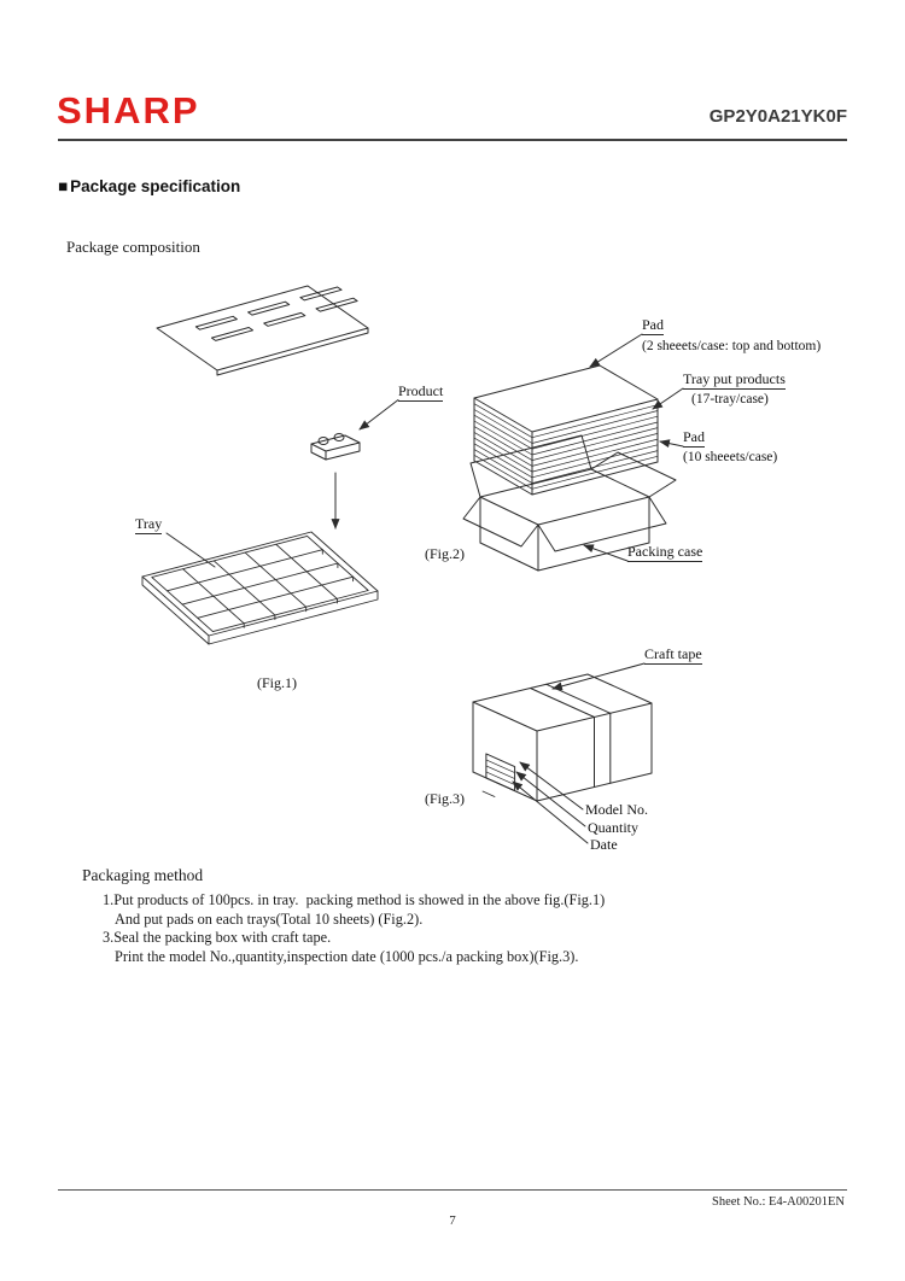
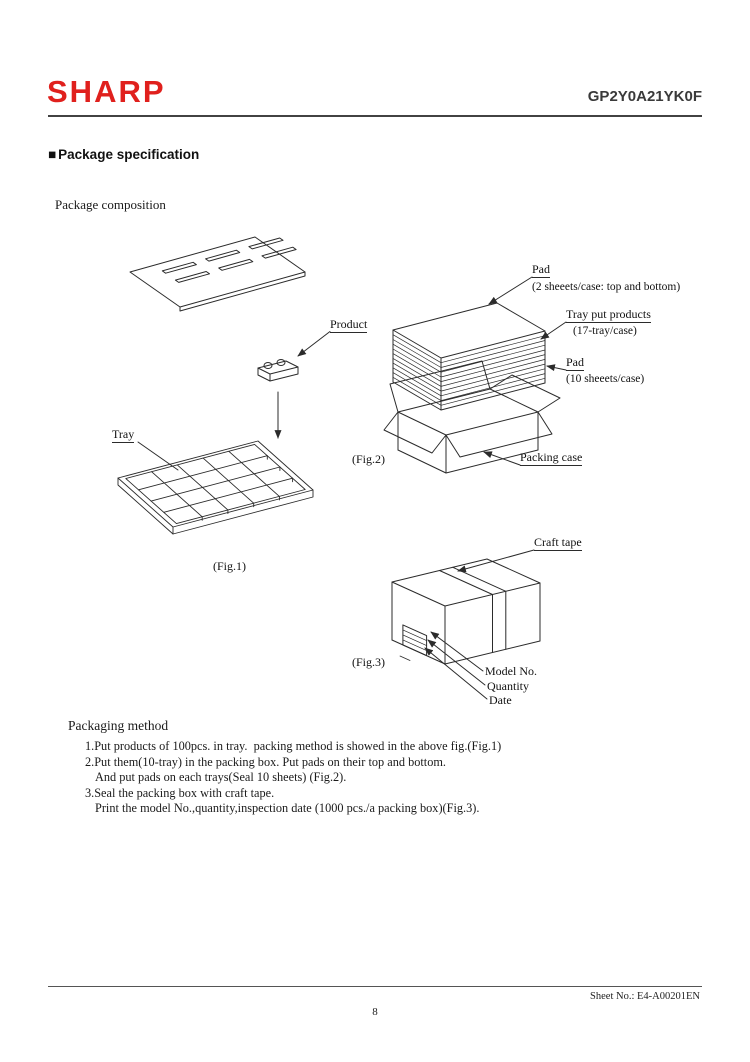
  SHARP
  GP2Y0A21YK0F
  ■
  Package specification
  Package composition
  Product
  Tray
  (Fig.1)
  Pad
  (2 sheeets/case: top and bottom)
  Tray put products
  (17-tray/case)
  Pad
  (10 sheeets/case)
  Packing case
  (Fig.2)
  Craft tape
  (Fig.3)
  Model No.
  Quantity
  Date
  Packaging method
  1.Put products of 100pcs. in tray. packing method is showed in the above fig.(Fig.1)
+ 2.Put them(10-tray) in the packing box. Put pads on their top and bottom.
- And put pads on each trays(Total 10 sheets) (Fig.2).
+ And put pads on each trays(Seal 10 sheets) (Fig.2).
  3.Seal the packing box with craft tape.
  Print the model No.,quantity,inspection date (1000 pcs./a packing box)(Fig.3).
  Sheet No.: E4-A00201EN
- 7
+ 8
